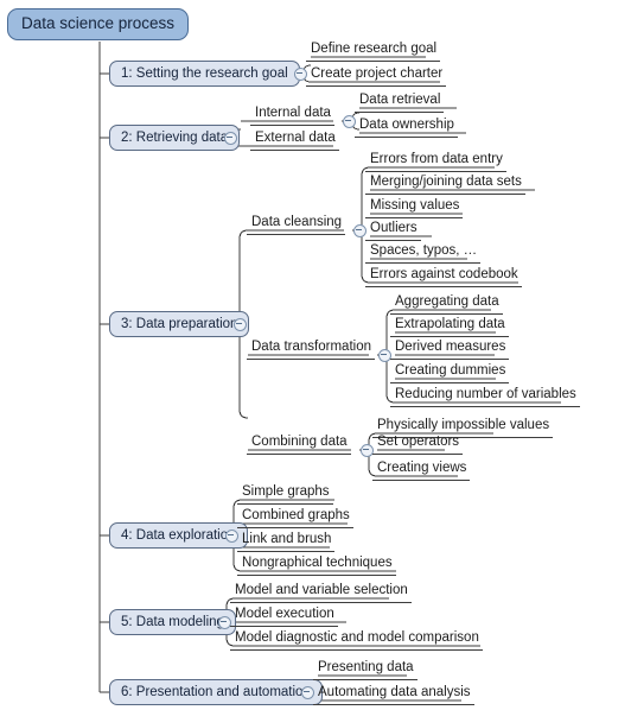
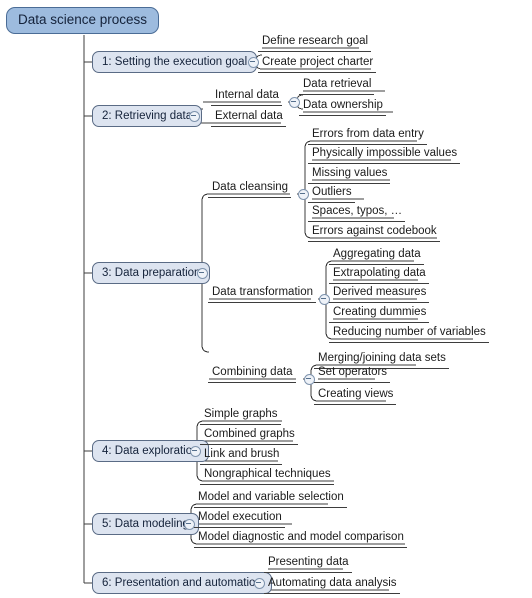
  Data science process
- 1: Setting the research goal
+ 1: Setting the execution goal
  2: Retrieving dat
  3: Data preparatio
  4: Data exploratio
  5: Data modelin
  6: Presentation and automatio
  Define research goal
  Create project charter
  Internal data
  External data
  Data retrieval
  Data ownership
  Data cleansing
  Data transformation
  Combining data
  Errors from data entry
- Merging/joining data sets
+ Physically impossible values
  Missing values
  Outliers
  Spaces, typos, …
  Errors against codebook
  Aggregating data
  Extrapolating data
  Derived measures
  Creating dummies
  Reducing number of variables
- Physically impossible values
+ Merging/joining data sets
  Set operators
  Creating views
  Simple graphs
  Combined graphs
  Link and brush
  Nongraphical techniques
  Model and variable selection
  Model execution
  Model diagnostic and model comparison
  Presenting data
  Automating data analysis
